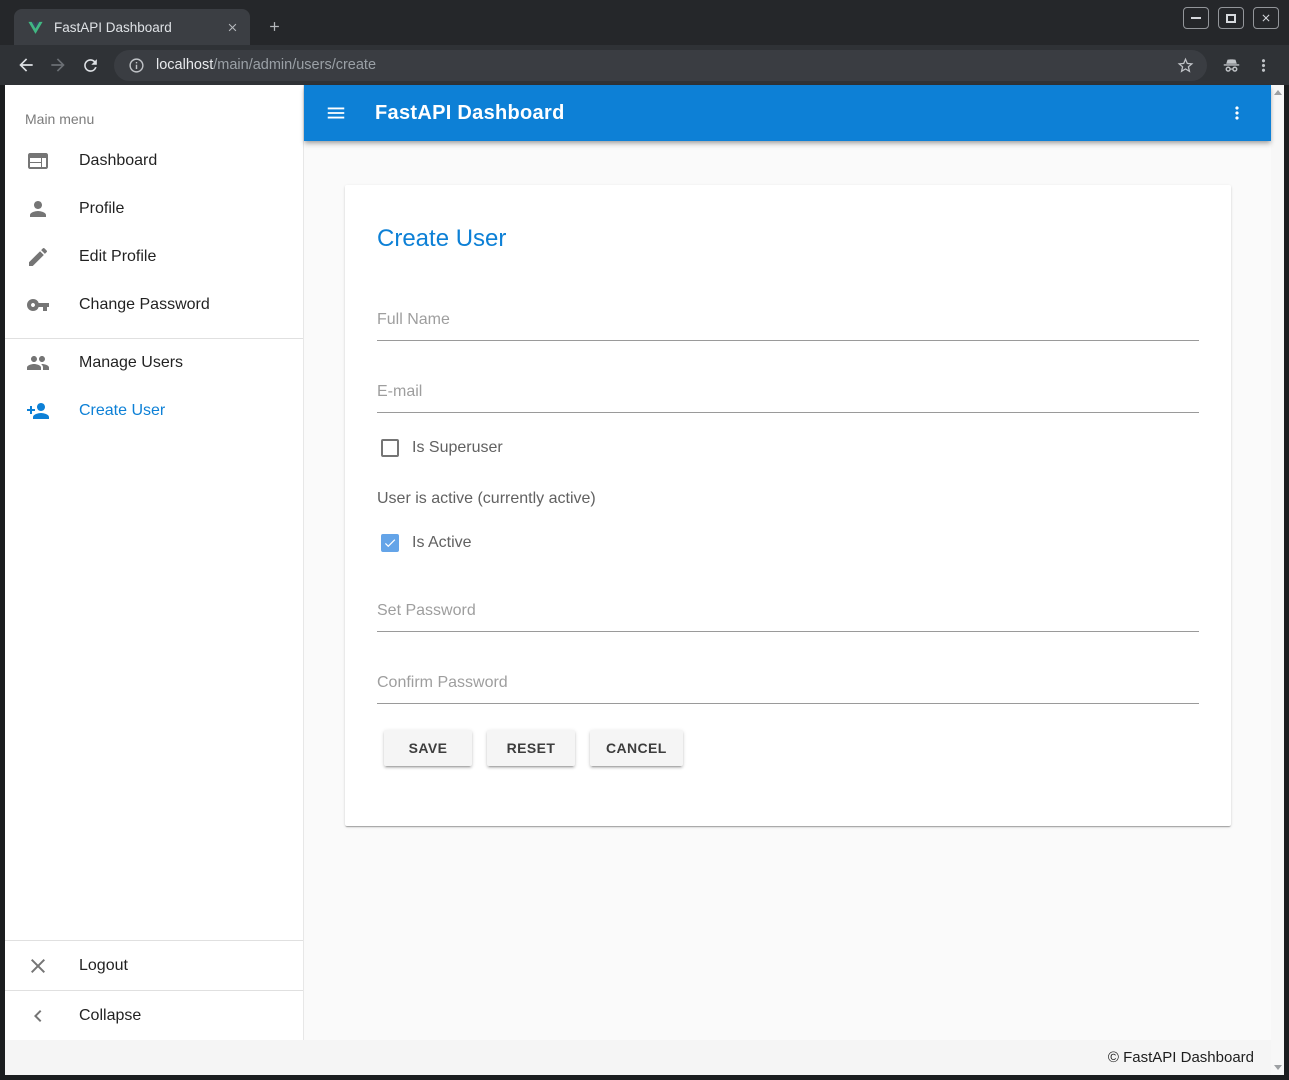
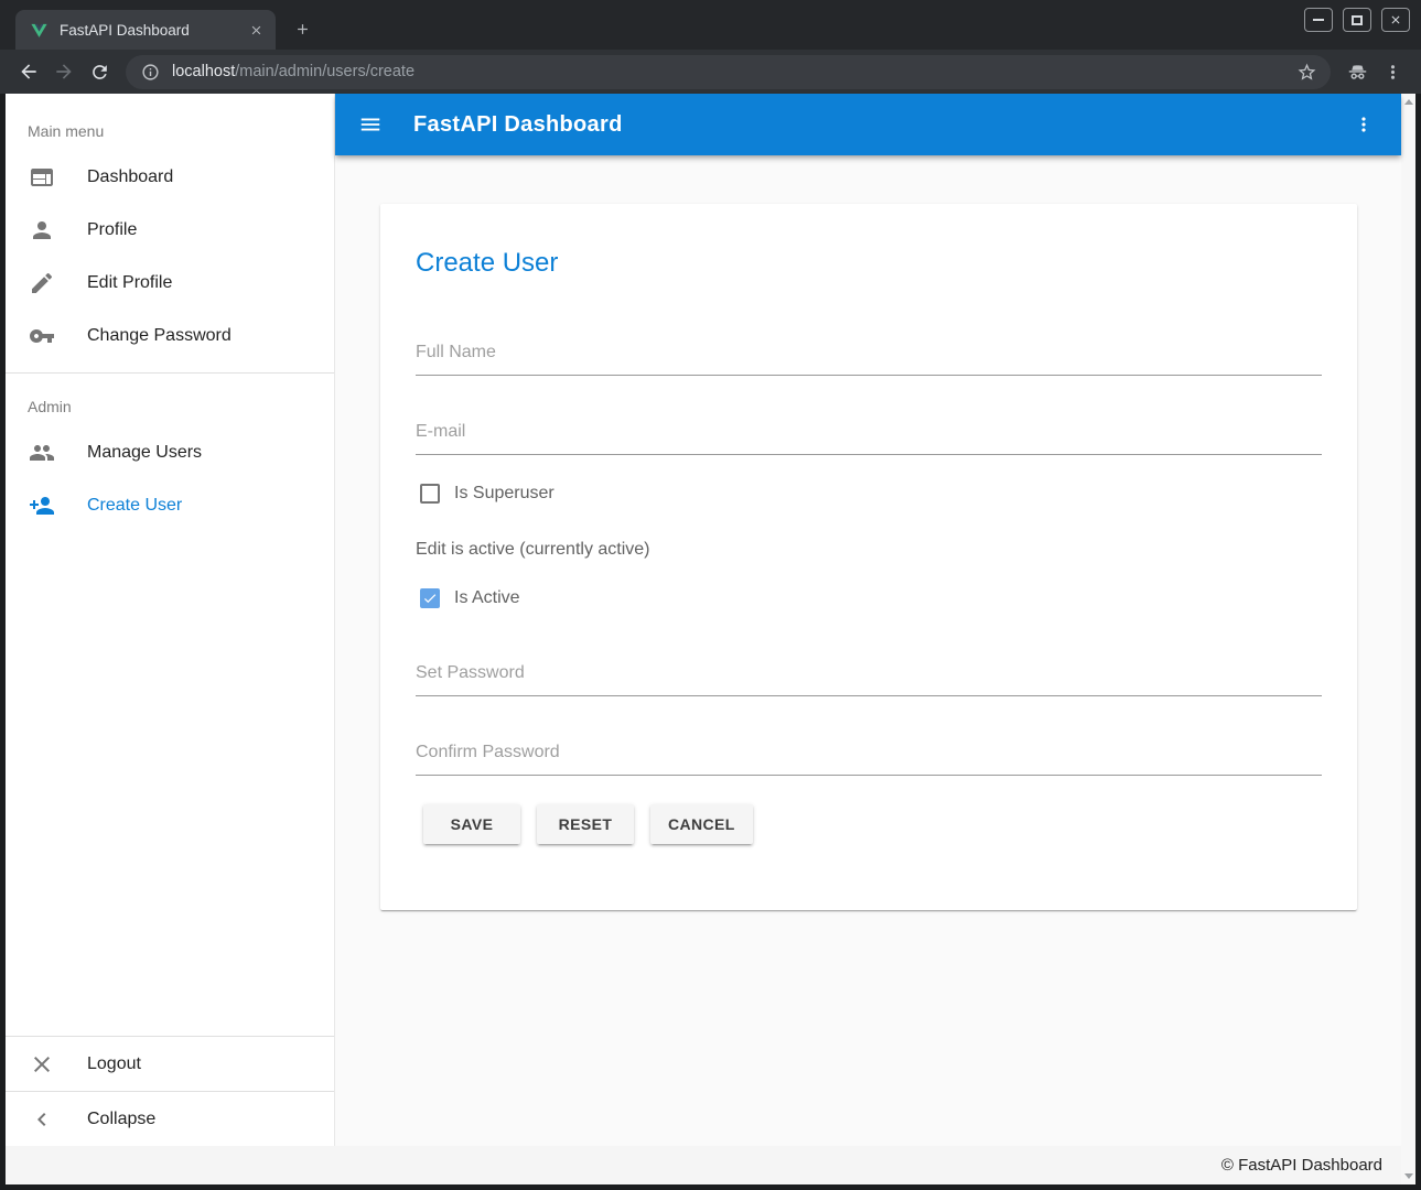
  FastAPI Dashboard
  localhost/main/admin/users/create
  Main menu
  Dashboard
  Profile
  Edit Profile
  Change Password
+ Admin
  Manage Users
  Create User
  Logout
  Collapse
  FastAPI Dashboard
  Create User
  Full Name
  E-mail
  Is Superuser
- User is active (currently active)
+ Edit is active (currently active)
  Is Active
  Set Password
  Confirm Password
  SAVE
  RESET
  CANCEL
  © FastAPI Dashboard
